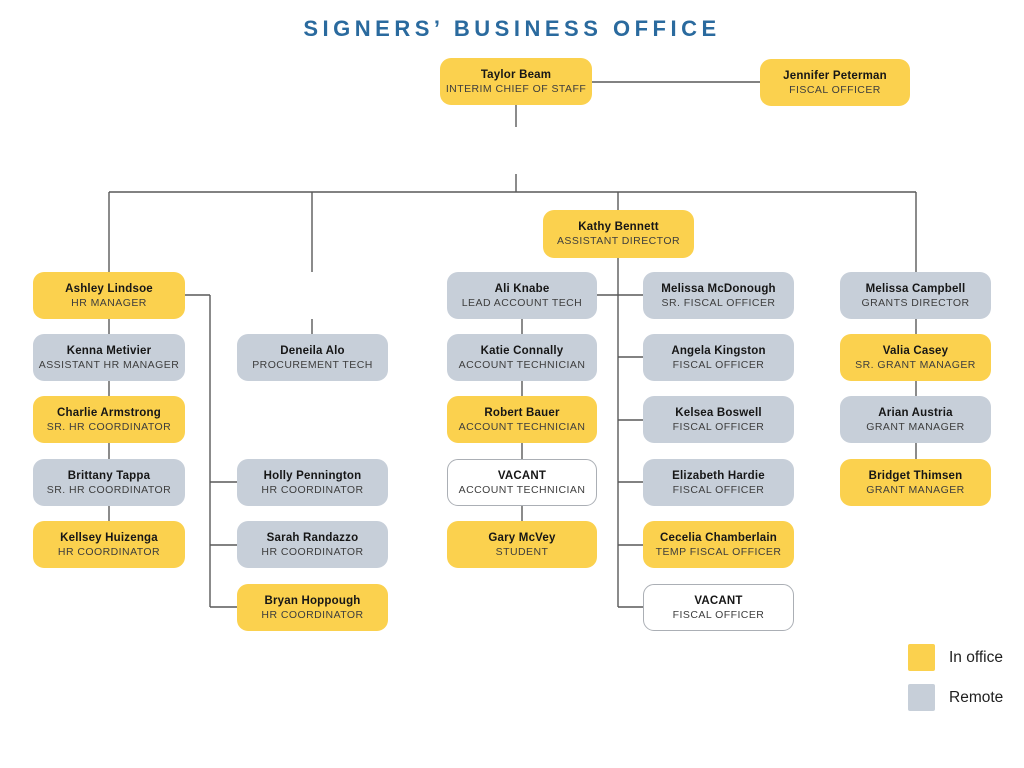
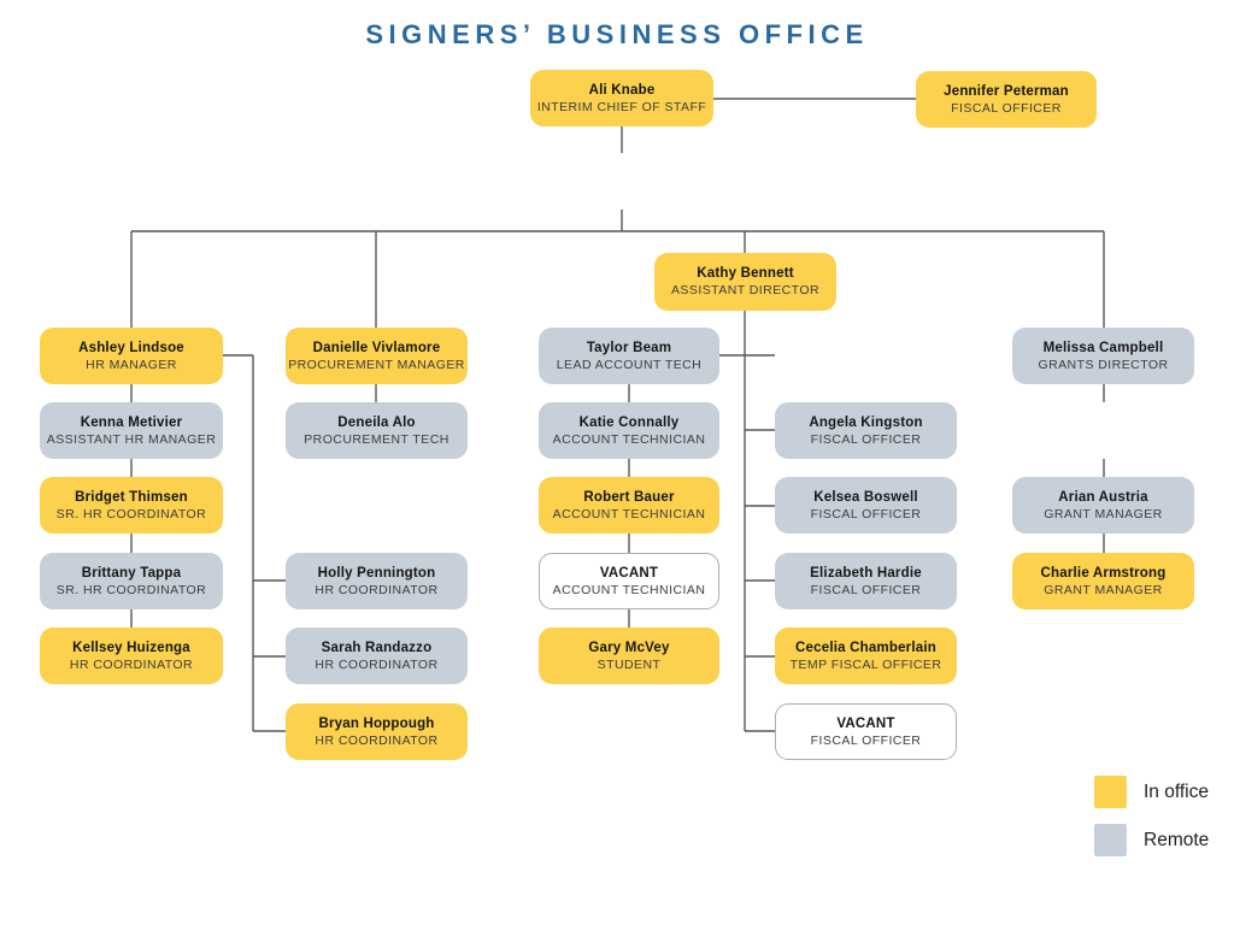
  SIGNERS’ BUSINESS OFFICE
- Taylor Beam
+ Ali Knabe
  INTERIM CHIEF OF STAFF
  Jennifer Peterman
  FISCAL OFFICER
  Kathy Bennett
  ASSISTANT DIRECTOR
  Ashley Lindsoe
  HR MANAGER
  Kenna Metivier
  ASSISTANT HR MANAGER
- Charlie Armstrong
+ Bridget Thimsen
  SR. HR COORDINATOR
  Brittany Tappa
  SR. HR COORDINATOR
  Kellsey Huizenga
  HR COORDINATOR
+ Danielle Vivlamore
+ PROCUREMENT MANAGER
  Deneila Alo
  PROCUREMENT TECH
  Holly Pennington
  HR COORDINATOR
  Sarah Randazzo
  HR COORDINATOR
  Bryan Hoppough
  HR COORDINATOR
- Ali Knabe
+ Taylor Beam
  LEAD ACCOUNT TECH
  Katie Connally
  ACCOUNT TECHNICIAN
  Robert Bauer
  ACCOUNT TECHNICIAN
  VACANT
  ACCOUNT TECHNICIAN
  Gary McVey
  STUDENT
- Melissa McDonough
- SR. FISCAL OFFICER
  Angela Kingston
  FISCAL OFFICER
  Kelsea Boswell
  FISCAL OFFICER
  Elizabeth Hardie
  FISCAL OFFICER
  Cecelia Chamberlain
  TEMP FISCAL OFFICER
  VACANT
  FISCAL OFFICER
  Melissa Campbell
  GRANTS DIRECTOR
- Valia Casey
- SR. GRANT MANAGER
  Arian Austria
  GRANT MANAGER
- Bridget Thimsen
+ Charlie Armstrong
  GRANT MANAGER
  In office
  Remote
